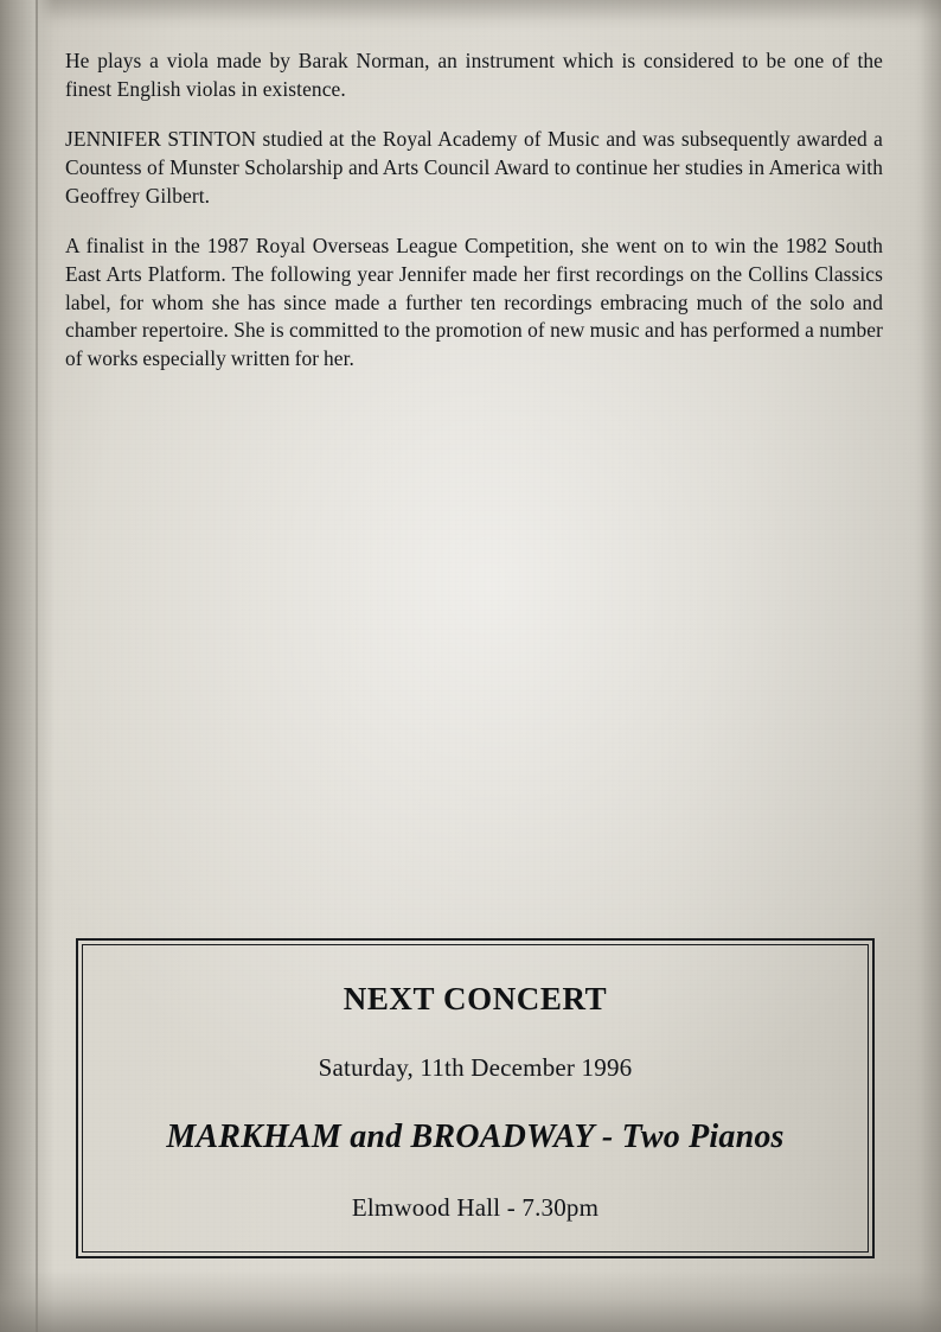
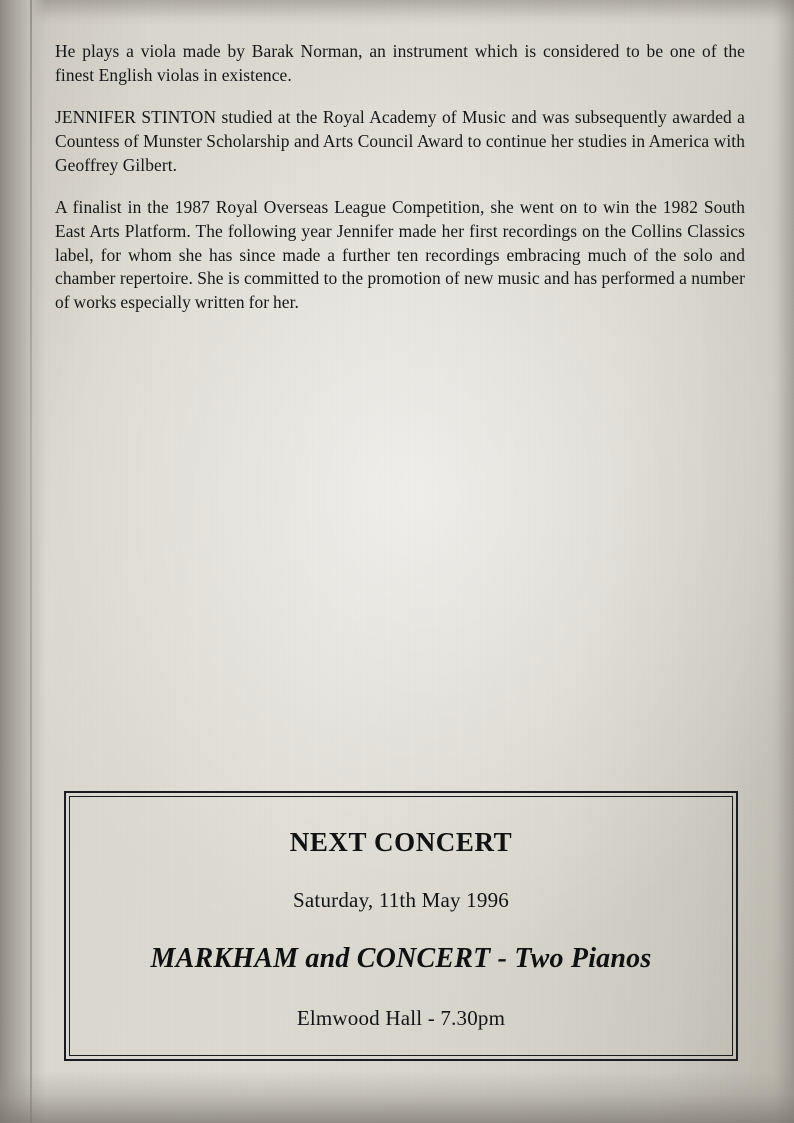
  He plays a viola made by Barak Norman, an instrument which is considered to be one of the finest English violas in existence.
  JENNIFER STINTON studied at the Royal Academy of Music and was subsequently awarded a Countess of Munster Scholarship and Arts Council Award to continue her studies in America with Geoffrey Gilbert.
  A finalist in the 1987 Royal Overseas League Competition, she went on to win the 1982 South East Arts Platform. The following year Jennifer made her first recordings on the Collins Classics label, for whom she has since made a further ten recordings embracing much of the solo and chamber repertoire. She is committed to the promotion of new music and has performed a number of works especially written for her.
  NEXT CONCERT
- Saturday, 11th December 1996
+ Saturday, 11th May 1996
- MARKHAM and BROADWAY - Two Pianos
+ MARKHAM and CONCERT - Two Pianos
  Elmwood Hall - 7.30pm
